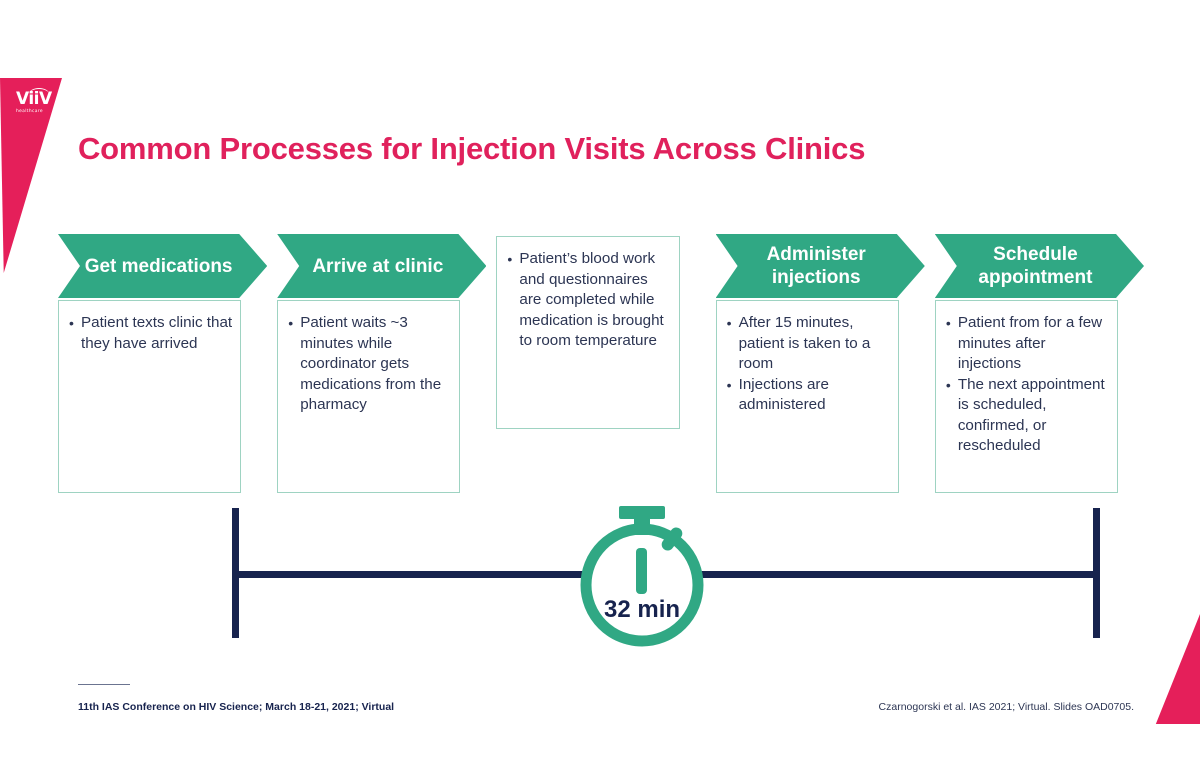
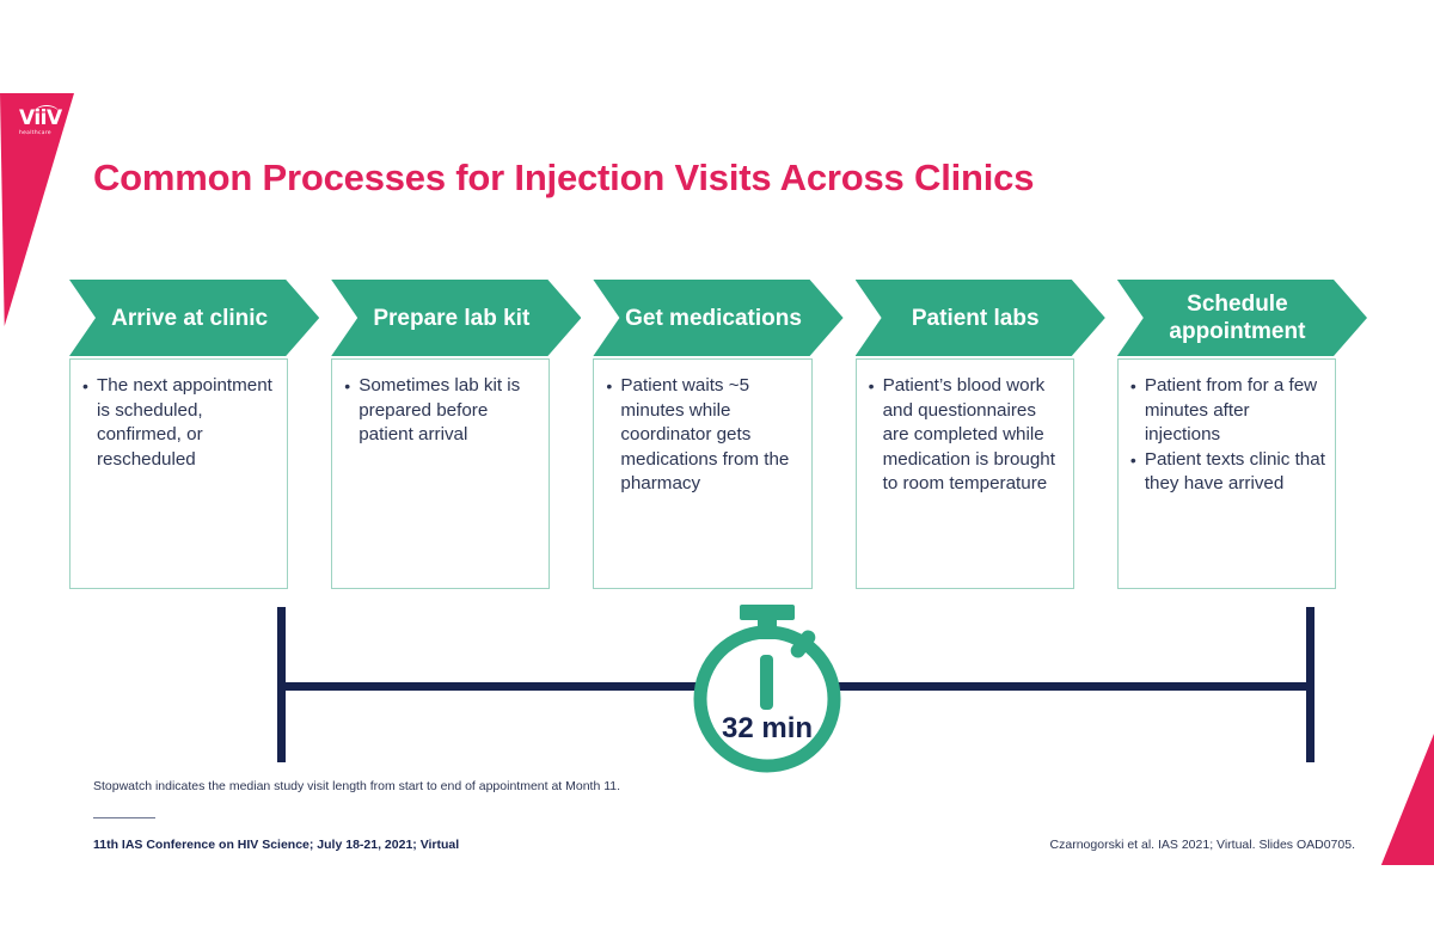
  ViiV
  Common Processes for Injection Visits Across Clinics
- Get medications
+ Arrive at clinic
- Patient texts clinic that they have arrived
+ The next appointment is scheduled, confirmed, or rescheduled
+ Prepare lab kit
+ Sometimes lab kit is prepared before patient arrival
- Arrive at clinic
+ Get medications
- Patient waits ~3 minutes while coordinator gets medications from the pharmacy
+ Patient waits ~5 minutes while coordinator gets medications from the pharmacy
+ Patient labs
  Patient’s blood work and questionnaires are completed while medication is brought to room temperature
- Administer injections
- After 15 minutes, patient is taken to a room
- Injections are administered
  Schedule appointment
  Patient from for a few minutes after injections
- The next appointment is scheduled, confirmed, or rescheduled
+ Patient texts clinic that they have arrived
  32 min
+ Stopwatch indicates the median study visit length from start to end of appointment at Month 11.
- 11th IAS Conference on HIV Science; March 18-21, 2021; Virtual
+ 11th IAS Conference on HIV Science; July 18-21, 2021; Virtual
  Czarnogorski et al. IAS 2021; Virtual. Slides OAD0705.
